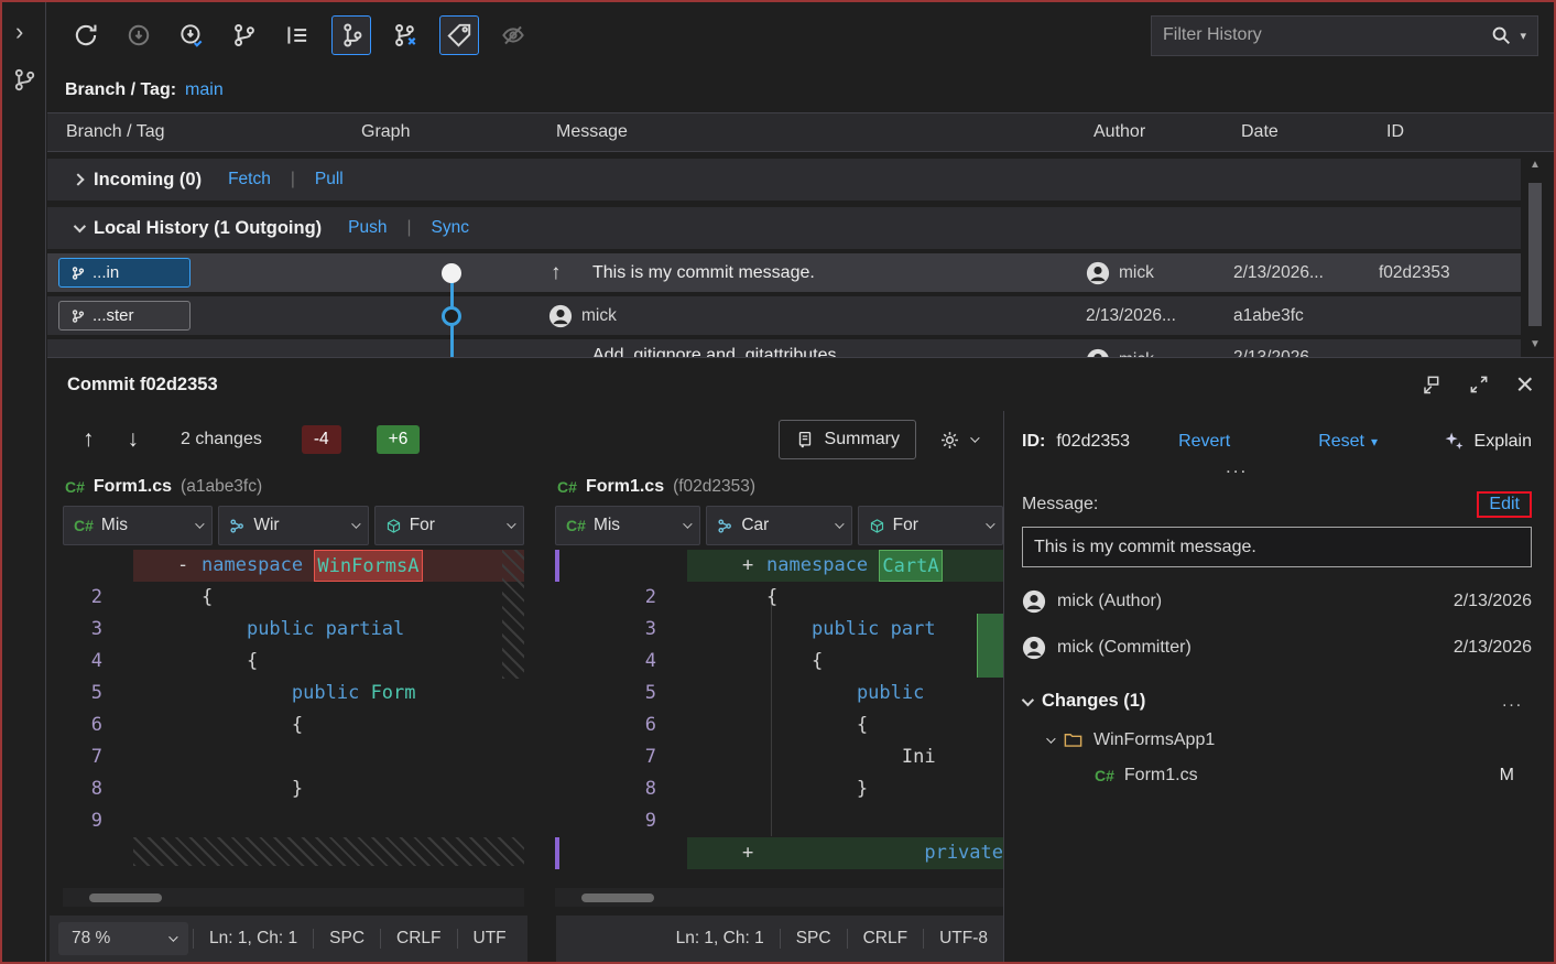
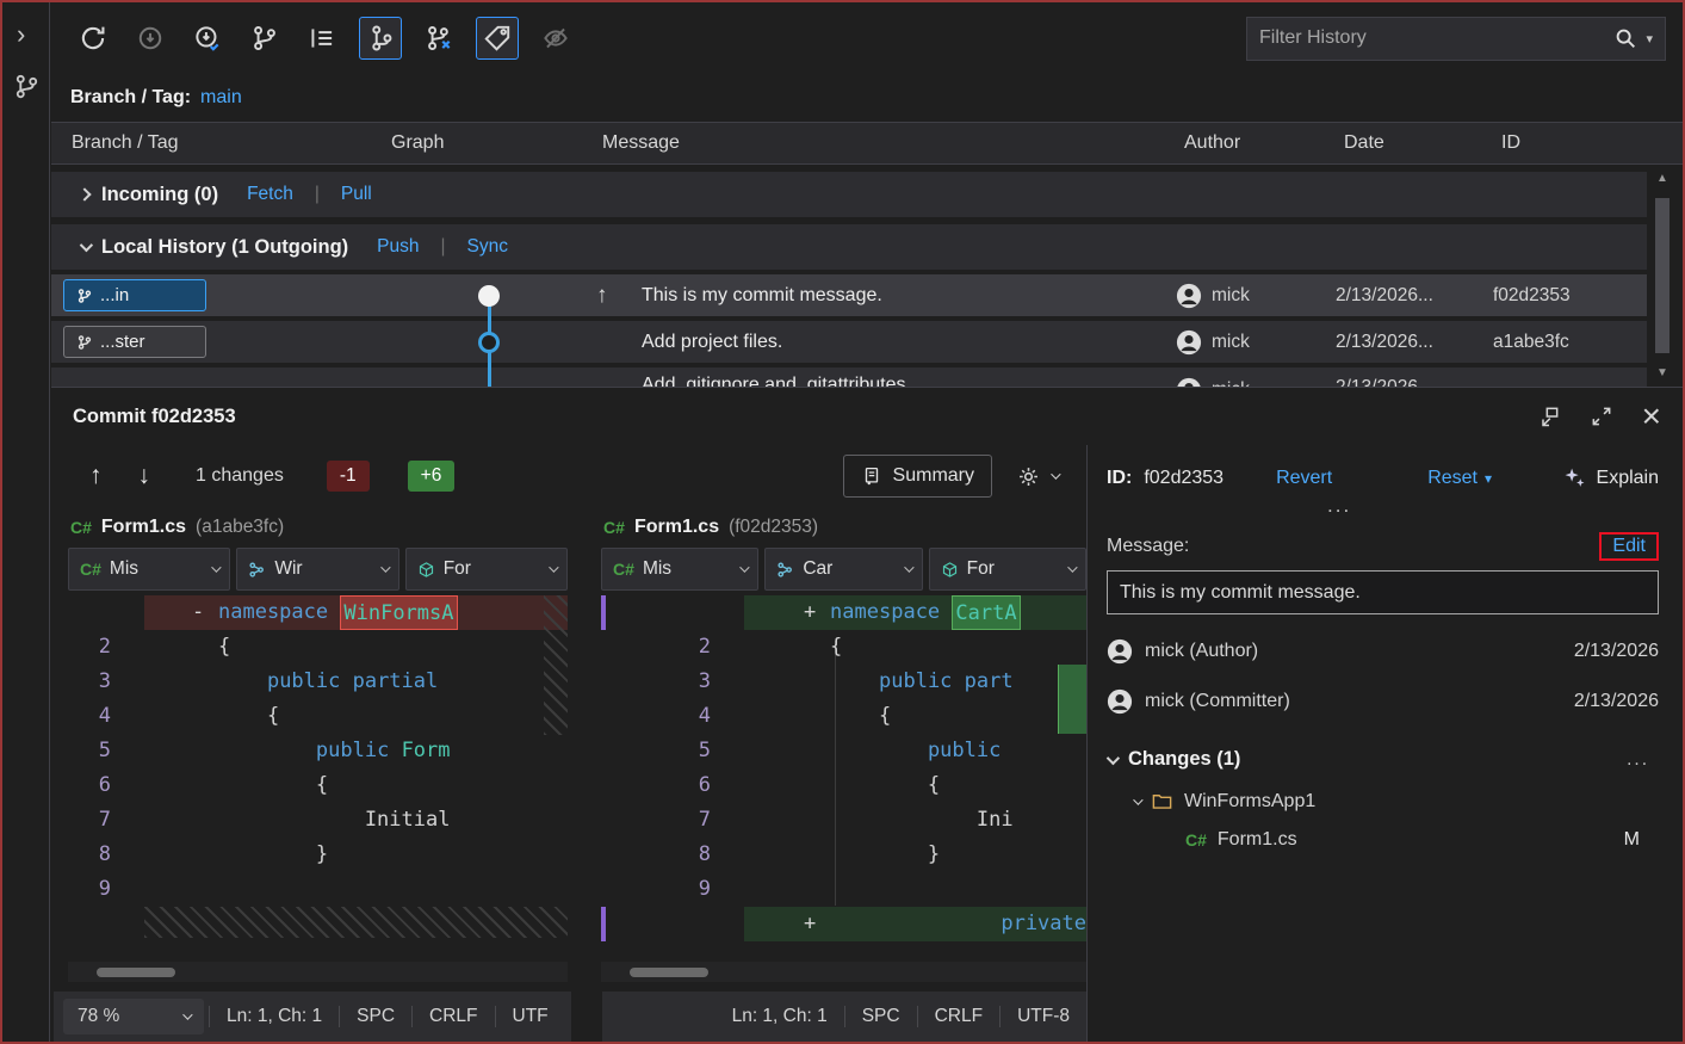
  ›
  Filter History
  ▾
  Branch / Tag:
  main
  Branch / Tag
  Graph
  Message
  Author
  Date
  ID
  Incoming (0)
  Fetch
  |
  Pull
  Local History (1 Outgoing)
  Push
  |
  Sync
  ...in
  ↑
  This is my commit message.
  mick
  2/13/2026...
  f02d2353
  ...ster
+ Add project files.
  mick
  2/13/2026...
  a1abe3fc
  Add .gitignore and .gitattributes.
  ▲
  ▼
  Commit f02d2353
  ×
  ↑
  ↓
- 2 changes
+ 1 changes
- -4
+ -1
  +6
  Summary
  C#
  Form1.cs
  (a1abe3fc)
  C#
  Mis
  Wir
  For
  -
  namespace
  WinFormsA
  2
  {
  3
  public partial
  4
  {
  5
  public
  Form
  6
  {
  7
+ Initial
  8
  }
  9
  C#
  Form1.cs
  (f02d2353)
  C#
  Mis
  Car
  For
  +
  namespace
  CartA
  2
  {
  3
  public part
  4
  {
  5
  public
  6
  {
  7
  Ini
  8
  }
  9
  +
  private
  78 %
  Ln: 1, Ch: 1
  SPC
  CRLF
  UTF
  Ln: 1, Ch: 1
  SPC
  CRLF
  UTF-8
  ID:
  f02d2353
  Revert
  Reset
  ▾
  Explain
  ...
  Message:
  Edit
  This is my commit message.
  mick (Author)
  2/13/2026
  mick (Committer)
  2/13/2026
  Changes (1)
  ...
  WinFormsApp1
  C#
  Form1.cs
  M
